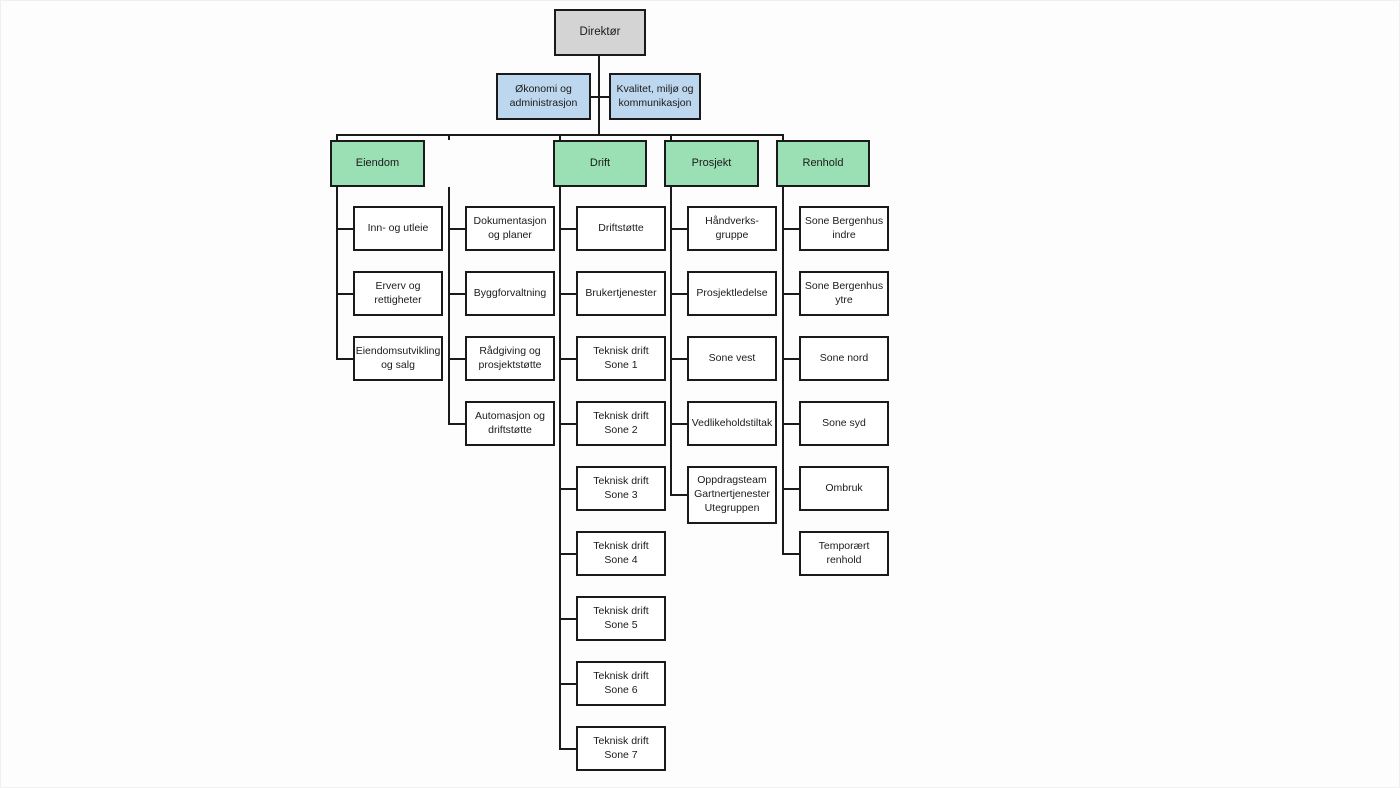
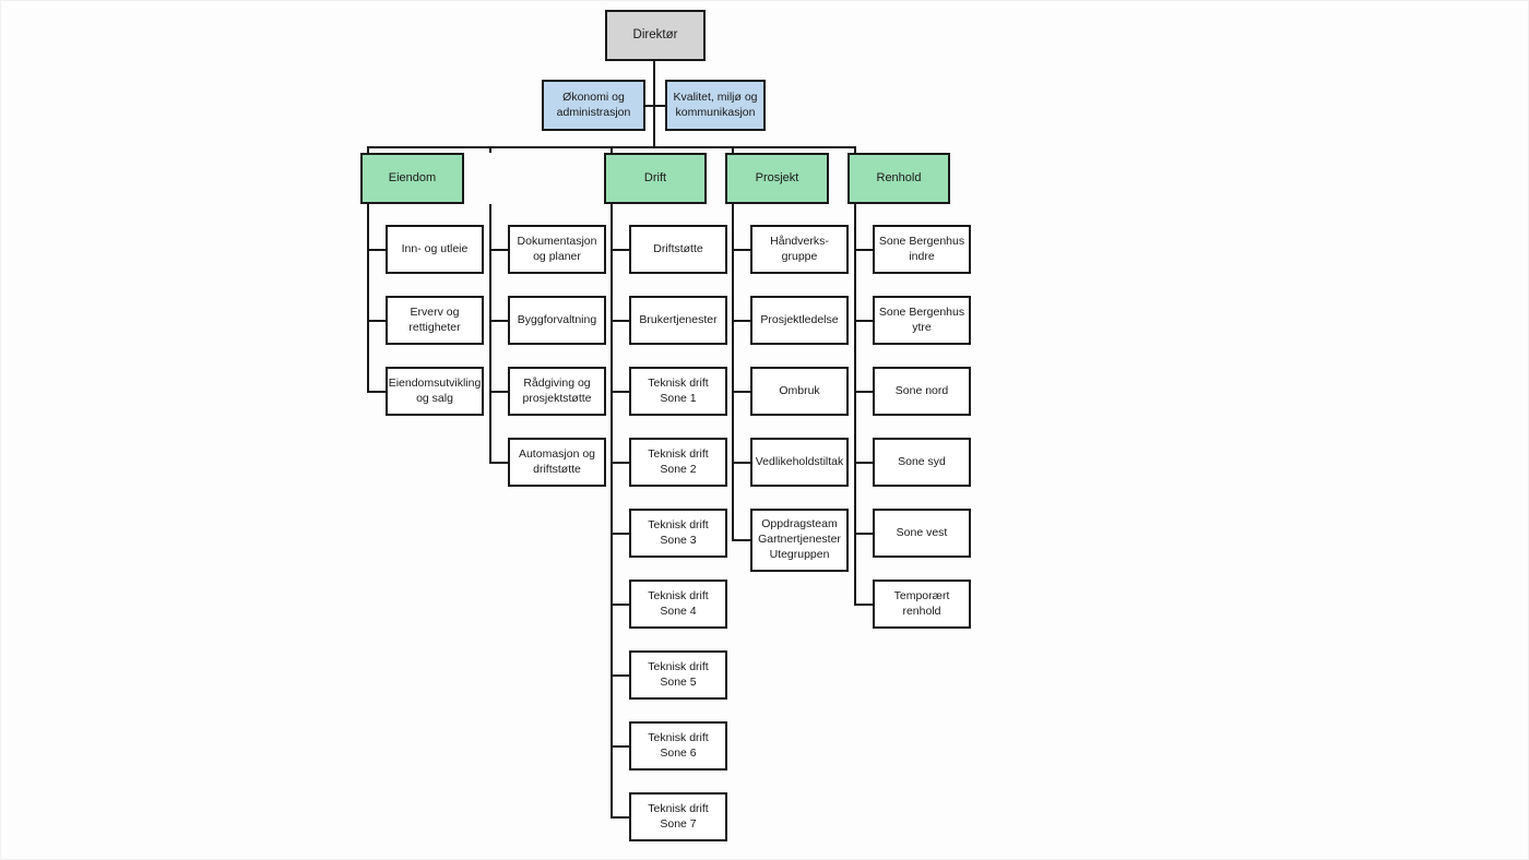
  Direktør
  Økonomi og
  administrasjon
  Kvalitet, miljø og
  kommunikasjon
  Eiendom
  Inn- og utleie
  Erverv og
  rettigheter
  Eiendomsutvikling
  og salg
  Dokumentasjon
  og planer
  Byggforvaltning
  Rådgiving og
  prosjektstøtte
  Automasjon og
  driftstøtte
  Drift
  Driftstøtte
  Brukertjenester
  Teknisk drift
  Sone 1
  Teknisk drift
  Sone 2
  Teknisk drift
  Sone 3
  Teknisk drift
  Sone 4
  Teknisk drift
  Sone 5
  Teknisk drift
  Sone 6
  Teknisk drift
  Sone 7
  Prosjekt
  Håndverks-
  gruppe
  Prosjektledelse
- Sone vest
+ Ombruk
  Vedlikeholdstiltak
  Oppdragsteam
  Gartnertjenester
  Utegruppen
  Renhold
  Sone Bergenhus
  indre
  Sone Bergenhus
  ytre
  Sone nord
  Sone syd
- Ombruk
+ Sone vest
  Temporært
  renhold
